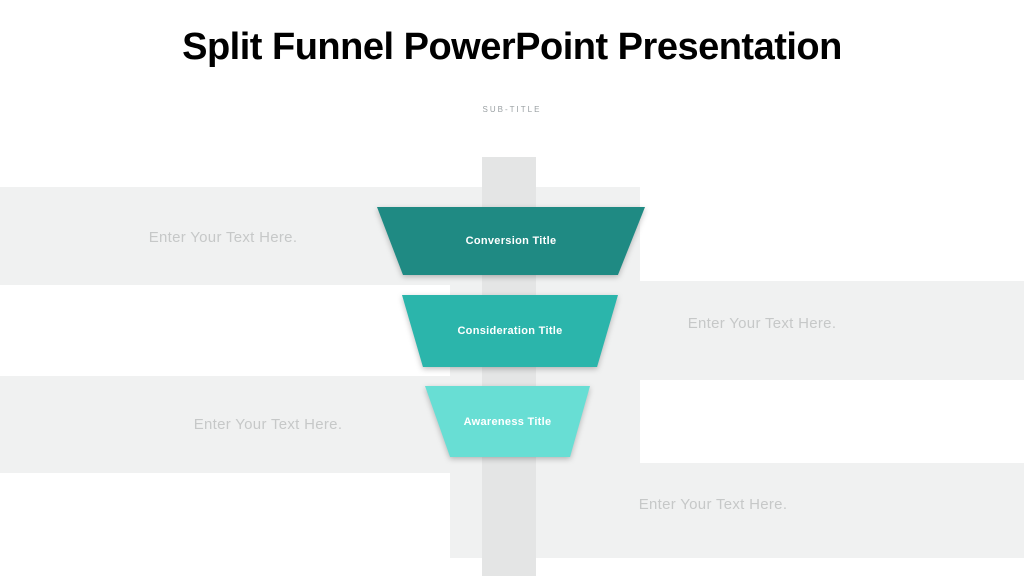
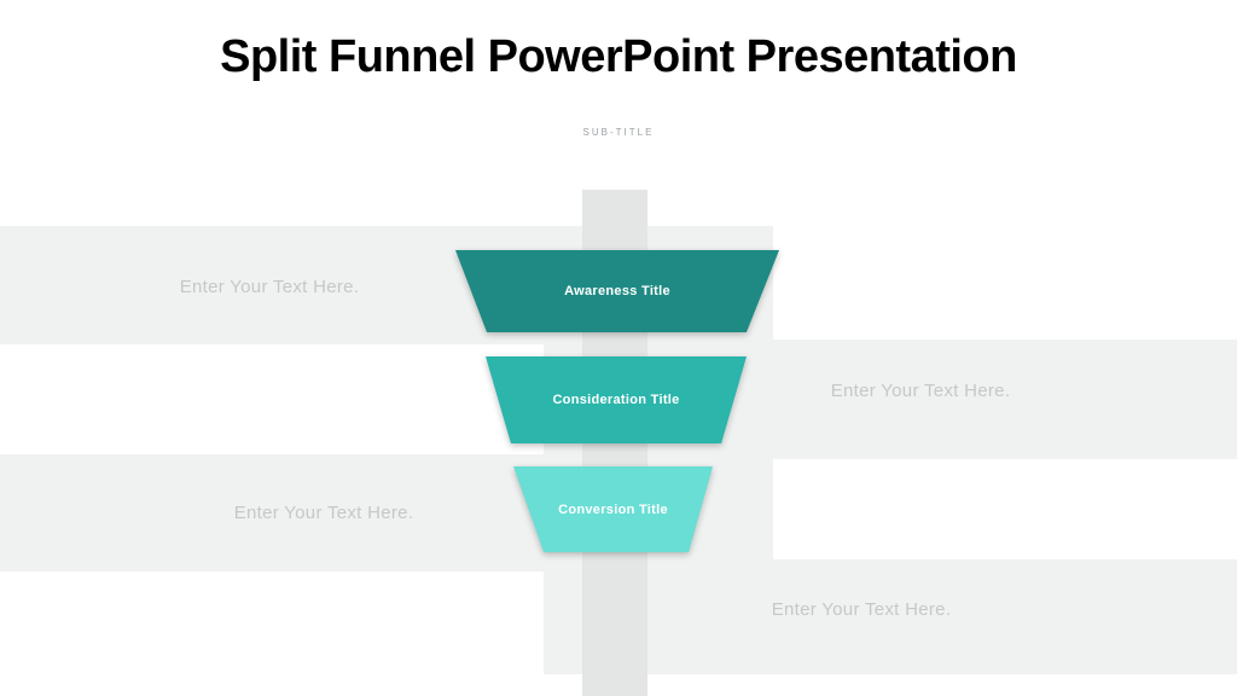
  Split Funnel PowerPoint Presentation
  SUB-TITLE
  Enter Your Text Here.
  Enter Your Text Here.
  Enter Your Text Here.
  Enter Your Text Here.
- Conversion Title
+ Awareness Title
  Consideration Title
- Awareness Title
+ Conversion Title
